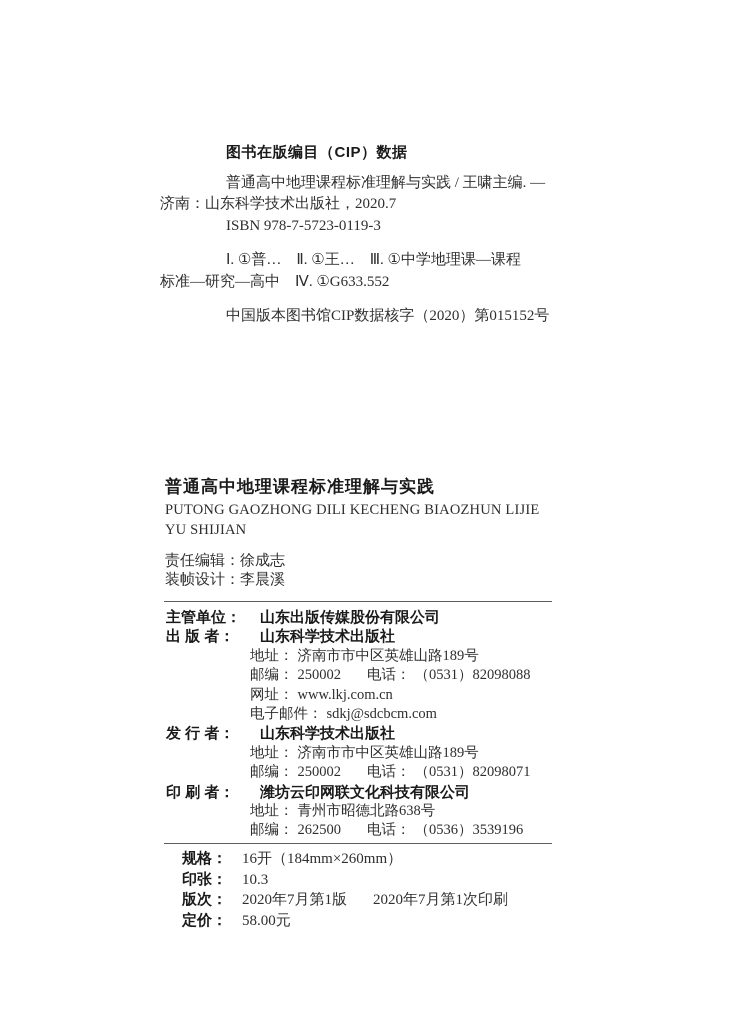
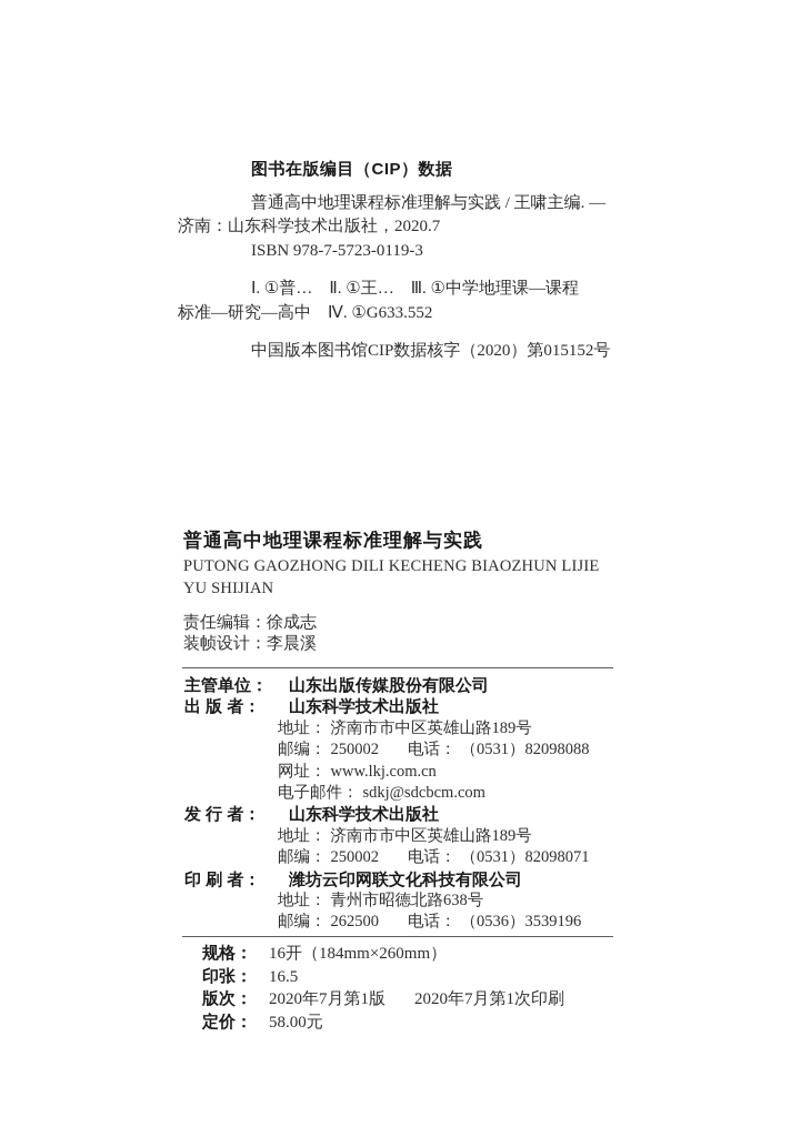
  图书在版编目（CIP）数据
  普通高中地理课程标准理解与实践 / 王啸主编. —
  济南：山东科学技术出版社，2020.7
  ISBN 978-7-5723-0119-3
  Ⅰ. ①普… Ⅱ. ①王… Ⅲ. ①中学地理课—课程
  标准—研究—高中 Ⅳ. ①G633.552
  中国版本图书馆CIP数据核字（2020）第015152号
  普通高中地理课程标准理解与实践
  PUTONG GAOZHONG DILI KECHENG BIAOZHUN LIJIE
  YU SHIJIAN
  责任编辑：徐成志
  装帧设计：李晨溪
  主管单位： 山东出版传媒股份有限公司
  出 版 者： 山东科学技术出版社
  地址： 济南市市中区英雄山路189号
  邮编： 250002 电话： （0531）82098088
  网址： www.lkj.com.cn
  电子邮件： sdkj@sdcbcm.com
  发 行 者： 山东科学技术出版社
  地址： 济南市市中区英雄山路189号
  邮编： 250002 电话： （0531）82098071
  印 刷 者： 潍坊云印网联文化科技有限公司
  地址： 青州市昭德北路638号
  邮编： 262500 电话： （0536）3539196
  规格： 16开（184mm×260mm）
- 印张： 10.3
+ 印张： 16.5
  版次： 2020年7月第1版 2020年7月第1次印刷
  定价： 58.00元
